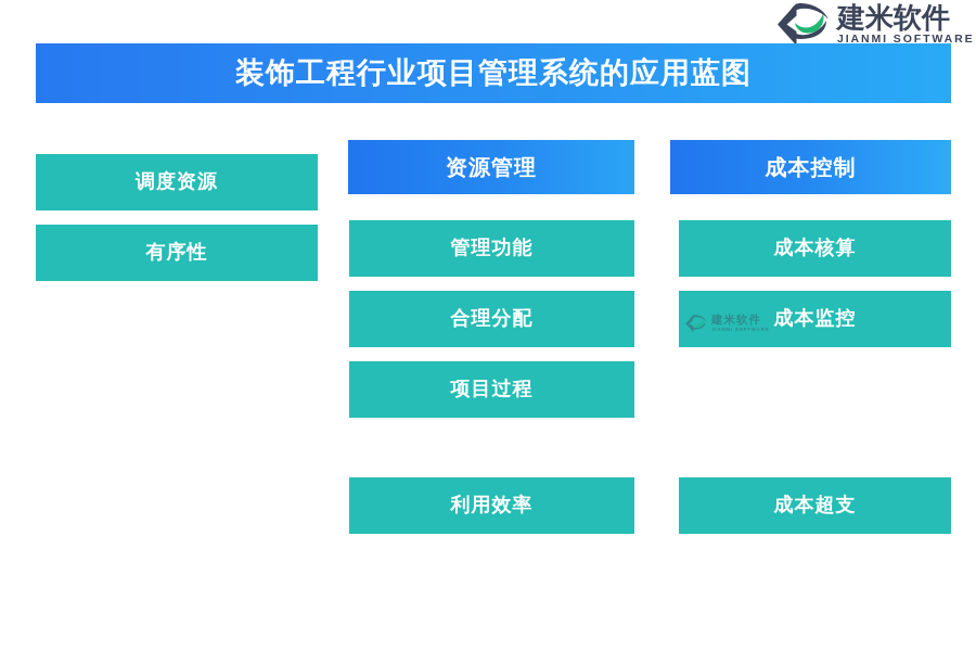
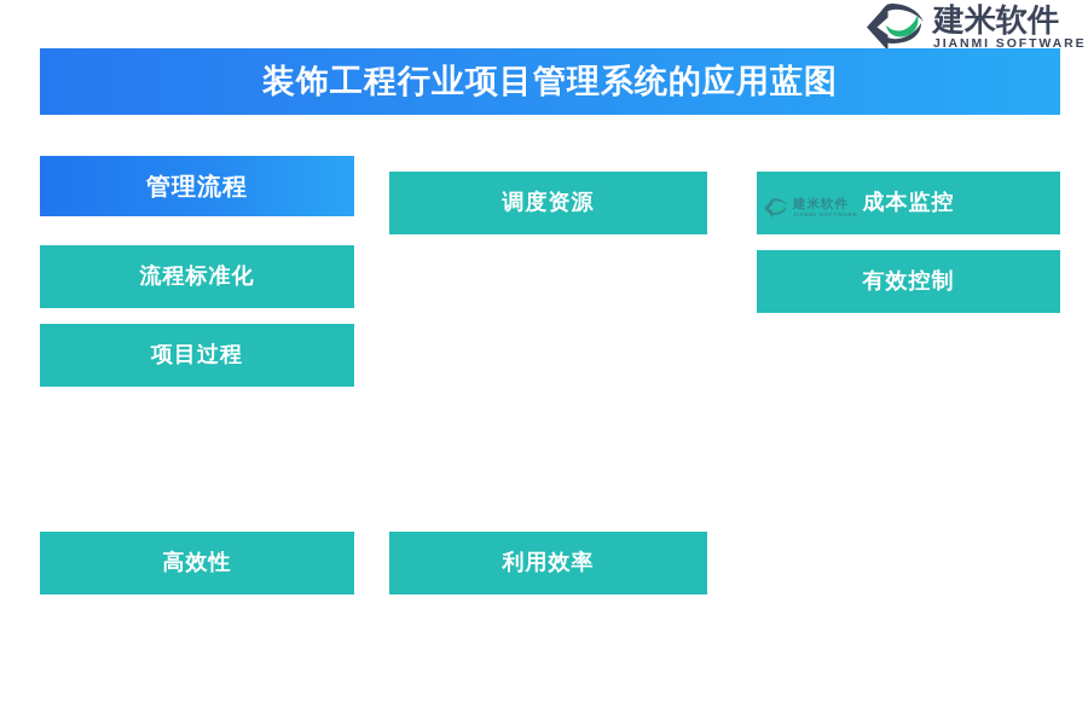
  建米软件
  JIANMI SOFTWARE
  装饰工程行业项目管理系统的应用蓝图
+ 管理流程
+ 流程标准化
- 调度资源
+ 项目过程
- 有序性
- 资源管理
- 管理功能
- 合理分配
- 项目过程
+ 调度资源
- 成本控制
- 成本核算
  建米软件
  成本监控
+ 有效控制
+ 高效性
  利用效率
- 成本超支
